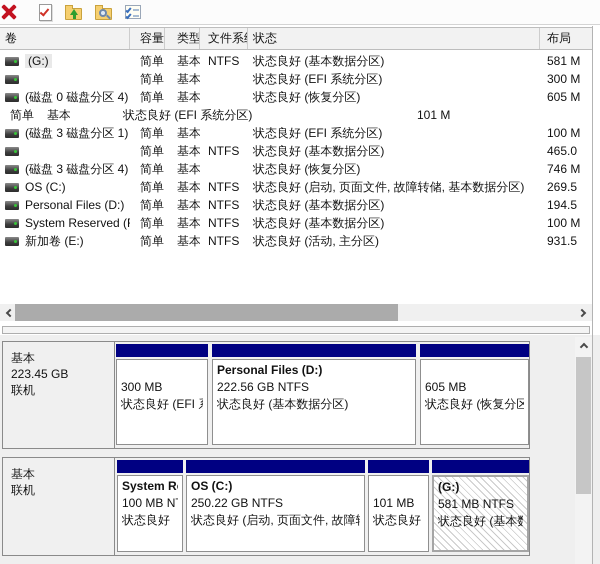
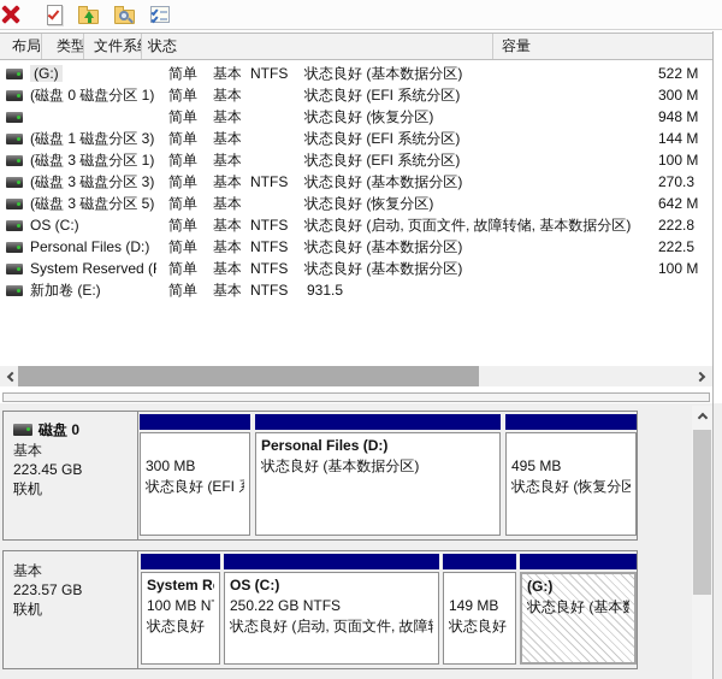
- 卷
- 容量
+ 布局
  类型
  文件系
  状态
- 布局
+ 容量
  (G:)
  简单
  基本
  NTFS
  状态良好 (基本数据分区)
- 581 M
+ 522 M
+ (磁盘 0 磁盘分区 1)
  简单
  基本
  状态良好 (EFI 系统分区)
  300 M
- (磁盘 0 磁盘分区 4)
  简单
  基本
  状态良好 (恢复分区)
- 605 M
+ 948 M
+ (磁盘 1 磁盘分区 3)
  简单
  基本
  状态良好 (EFI 系统分区)
- 101 M
+ 144 M
  (磁盘 3 磁盘分区 1)
  简单
  基本
  状态良好 (EFI 系统分区)
  100 M
+ (磁盘 3 磁盘分区 3)
  简单
  基本
  NTFS
  状态良好 (基本数据分区)
- 465.0
+ 270.3
- (磁盘 3 磁盘分区 4)
+ (磁盘 3 磁盘分区 5)
  简单
  基本
  状态良好 (恢复分区)
- 746 M
+ 642 M
  OS (C:)
  简单
  基本
  NTFS
  状态良好 (启动, 页面文件, 故障转储, 基本数据分区)
- 269.5
+ 222.8
  Personal Files (D:)
  简单
  基本
  NTFS
  状态良好 (基本数据分区)
- 194.5
+ 222.5
  System Reserved (
  简单
  基本
  NTFS
  状态良好 (基本数据分区)
  100 M
  新加卷 (E:)
  简单
  基本
  NTFS
- 状态良好 (活动, 主分区)
  931.5
+ 磁盘 0
  基本
  223.45 GB
  联机
  300 MB
  Personal Files (D:)
- 222.56 GB NTFS
  状态良好 (基本数据分区)
- 605 MB
+ 495 MB
  状态良好 (恢复分区
  基本
+ 223.57 GB
  联机
  状态良好
  OS (C:)
  250.22 GB NTFS
- 101 MB
+ 149 MB
  (G:)
- 581 MB NTFS
